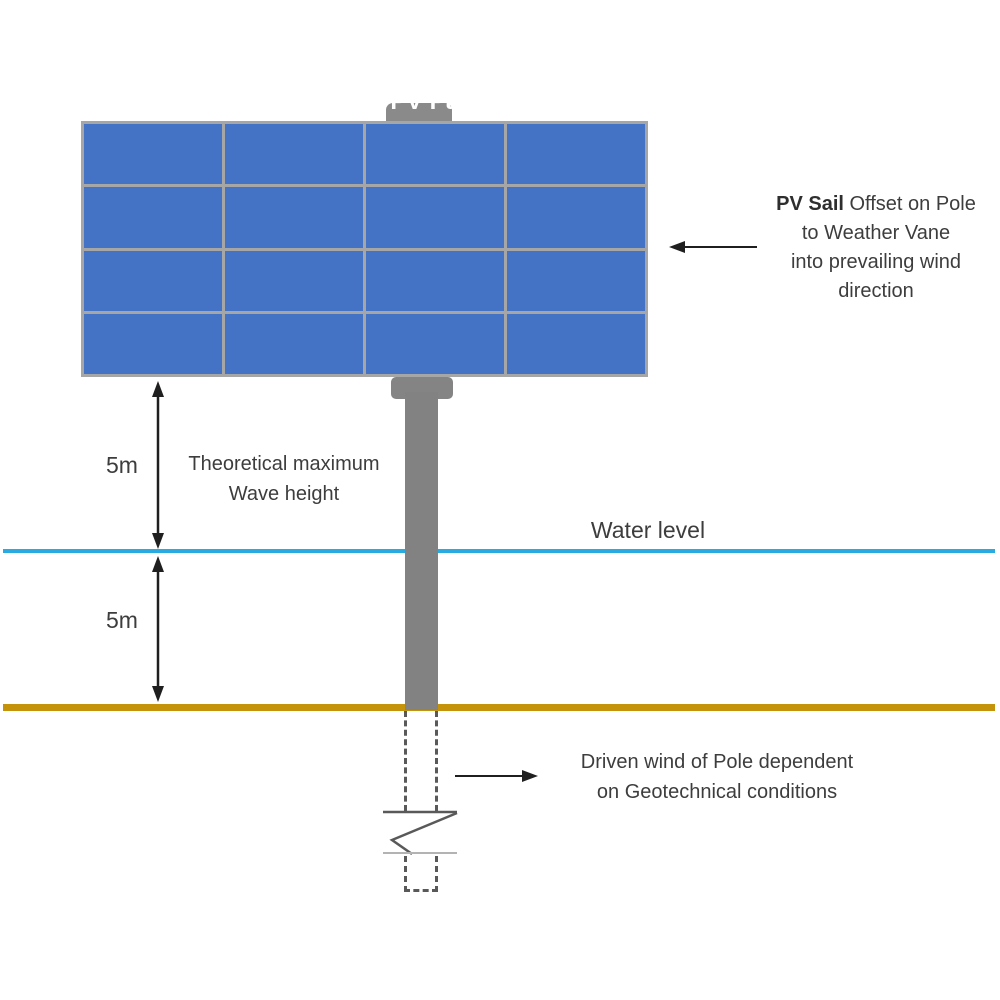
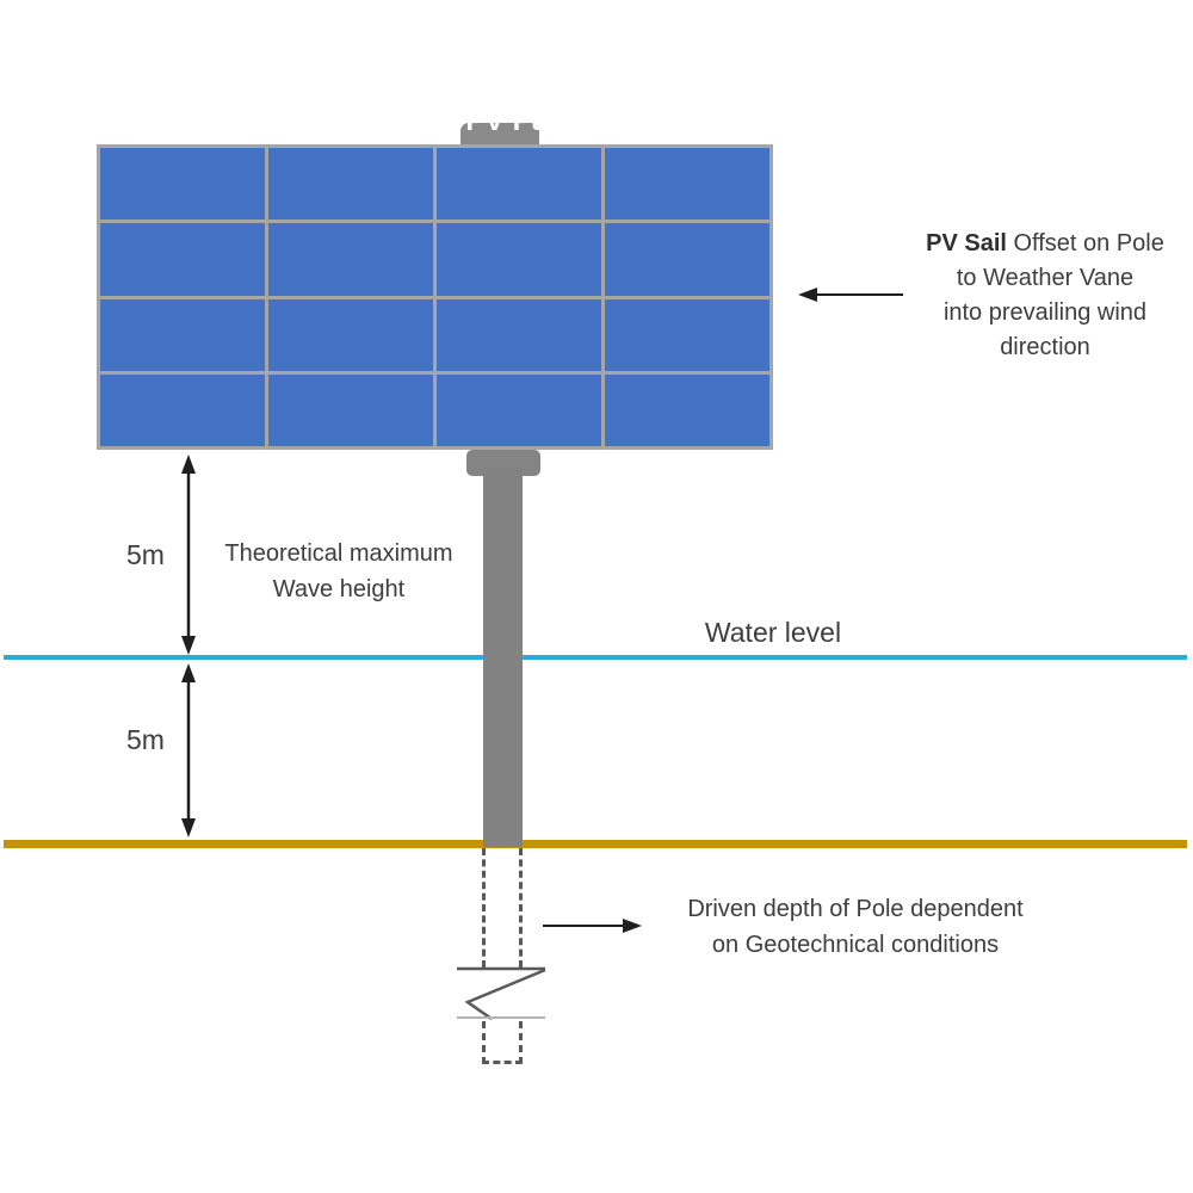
  16 x 450W Bifacial PV Panels
  PV Sail Offset on Pole
  to Weather Vane
  into prevailing wind
  direction
  5m
  Theoretical maximum
  Wave height
  Water level
  5m
- Driven wind of Pole dependent
+ Driven depth of Pole dependent
  on Geotechnical conditions
